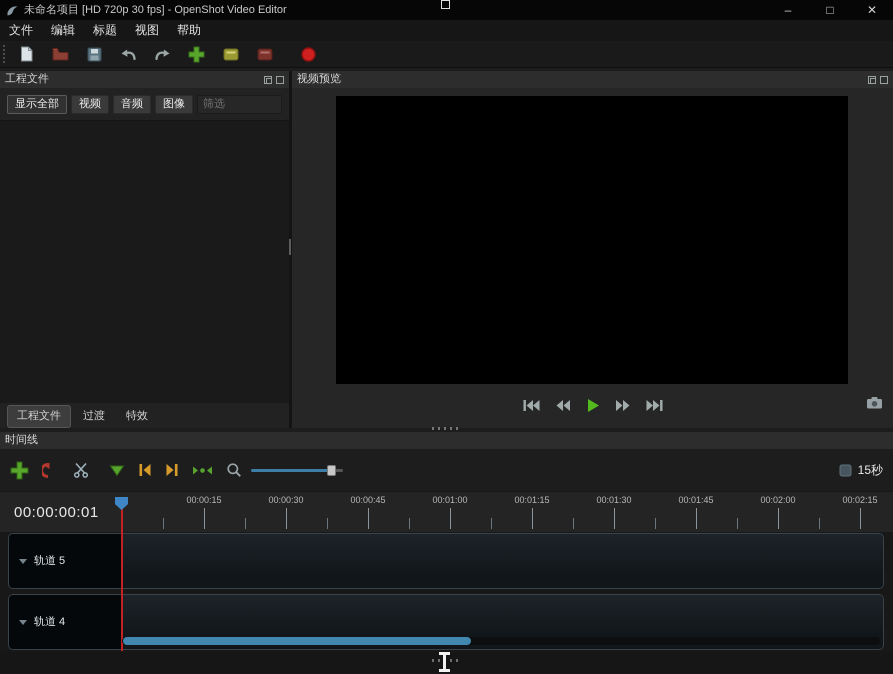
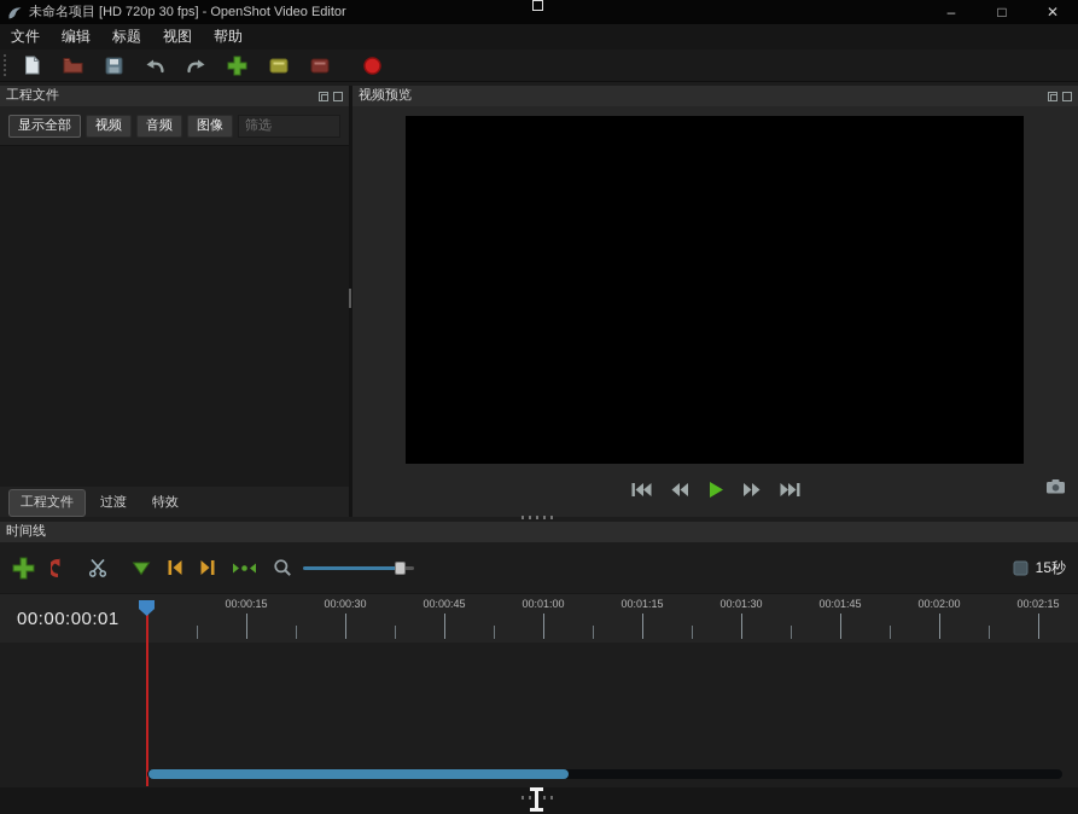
  未命名项目 [HD 720p 30 fps] - OpenShot Video Editor
  –
  □
  ✕
  文件
  编辑
  标题
  视图
  帮助
  工程文件
  显示全部
  视频
  音频
  图像
  筛选
  工程文件
  过渡
  特效
  视频预览
  时间线
  15秒
  00:00:00:01
  00:00:15
  00:00:30
  00:00:45
  00:01:00
  00:01:15
  00:01:30
  00:01:45
  00:02:00
  00:02:15
- 轨道 5
- 轨道 4
